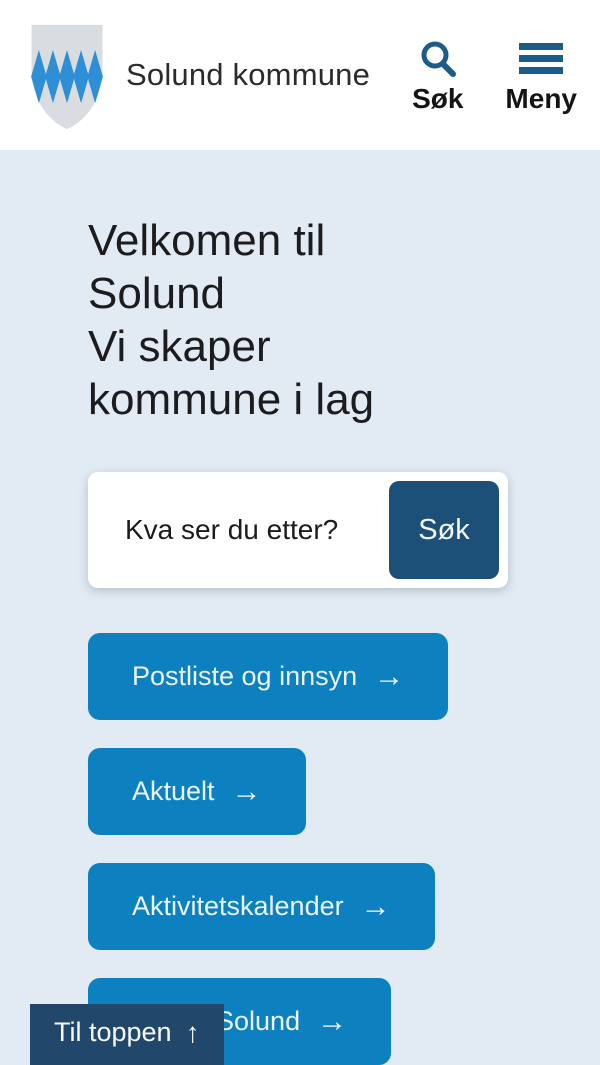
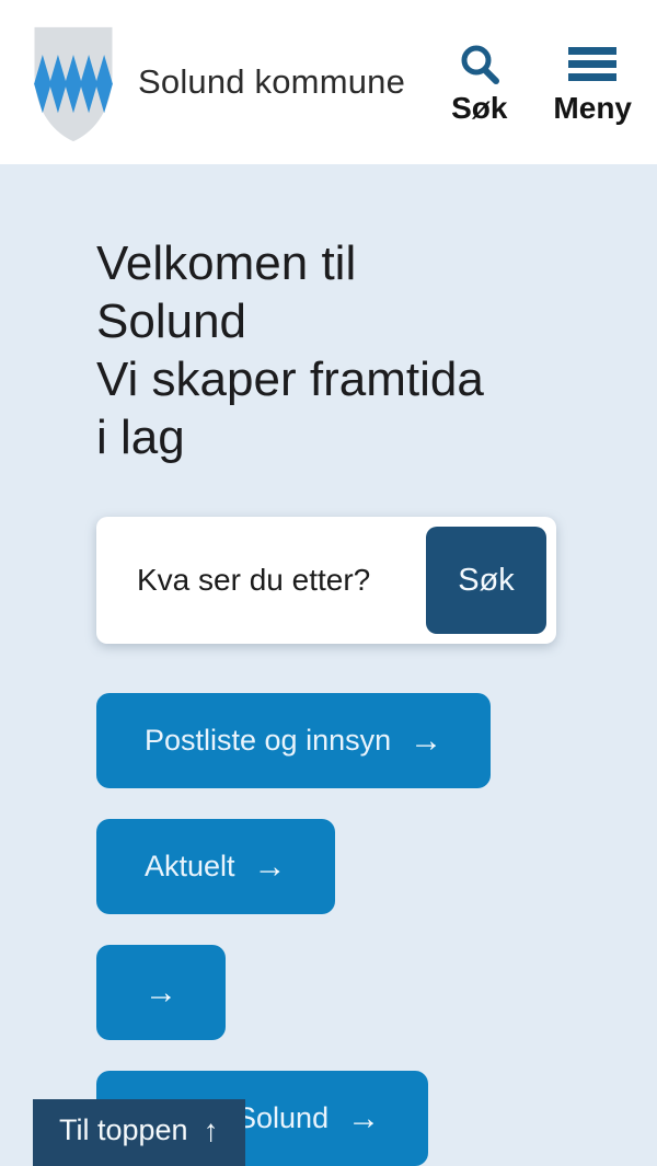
  Solund kommune
  Søk
  Meny
  Velkomen til Solund
- Vi skaper kommune i lag
+ Vi skaper framtida i lag
  Kva ser du etter?
  Søk
  Postliste og innsyn
  →
  Aktuelt
  →
- Aktivitetskalender
  →
  →
  Til toppen
  ↑
